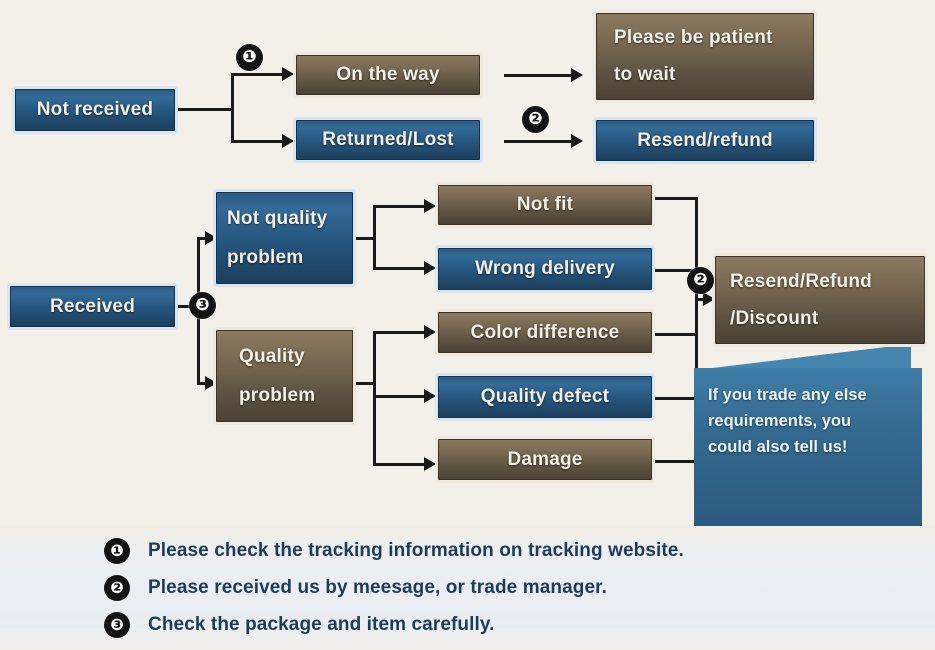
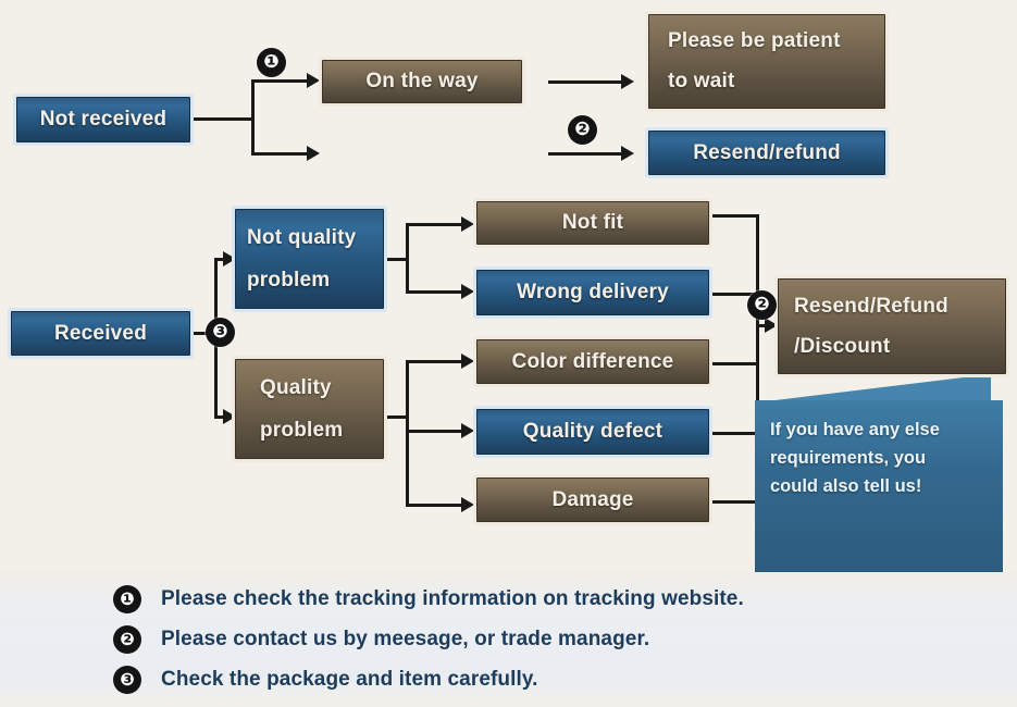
  Not received
  ❶
  On the way
- Returned/Lost
  ❷
  Please be patient
  to wait
  Resend/refund
  Received
  ❸
  Not quality
  problem
  Quality
  problem
  Not fit
  Wrong delivery
  Color difference
  Quality defect
  Damage
  ❷
  Resend/Refund
  /Discount
- If you trade any else
+ If you have any else
  requirements, you
  could also tell us!
  ❶
  Please check the tracking information on tracking website.
  ❷
- Please received us by meesage, or trade manager.
+ Please contact us by meesage, or trade manager.
  ❸
  Check the package and item carefully.
